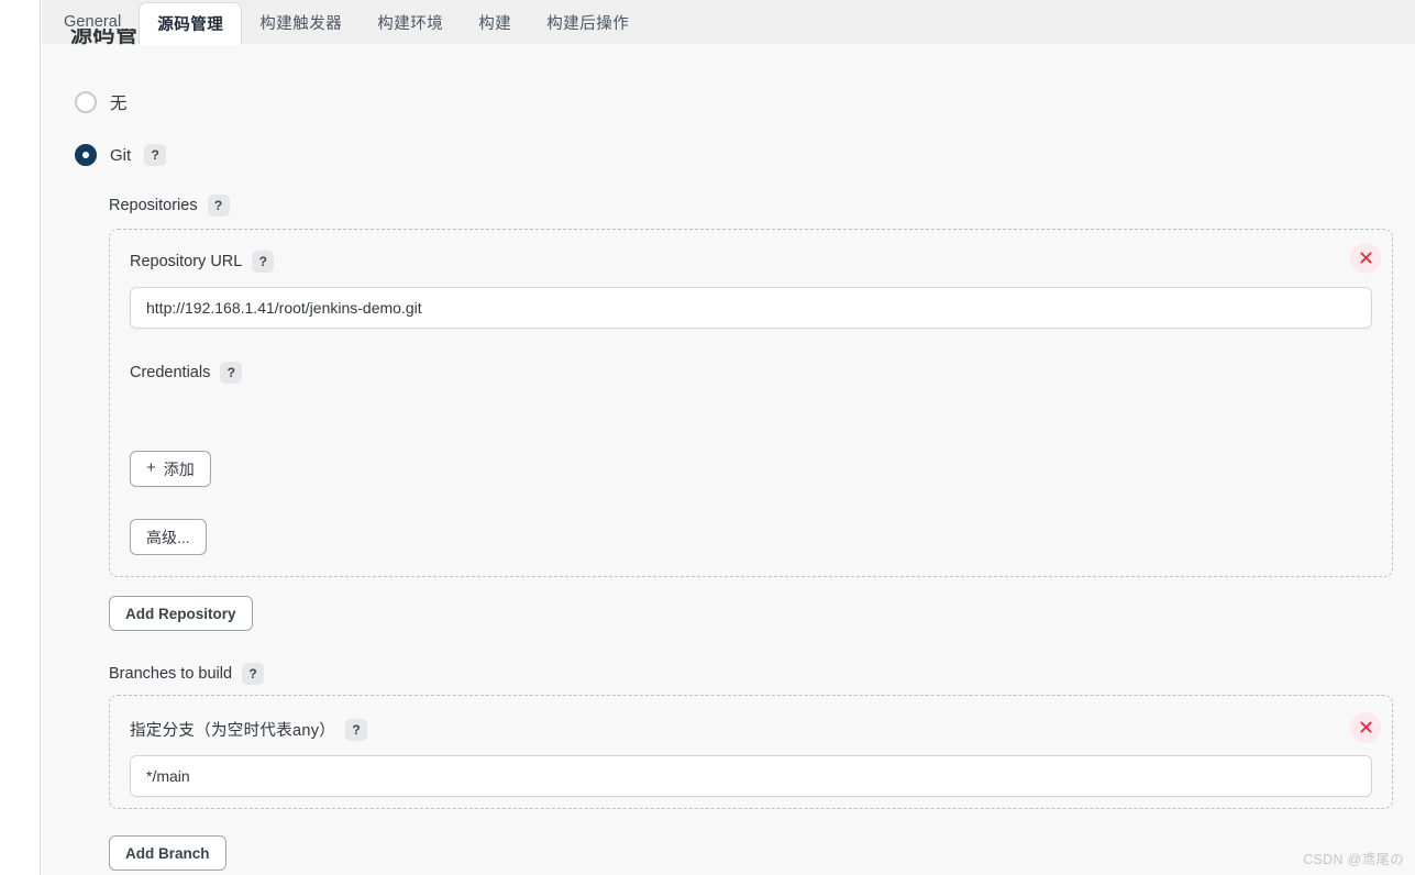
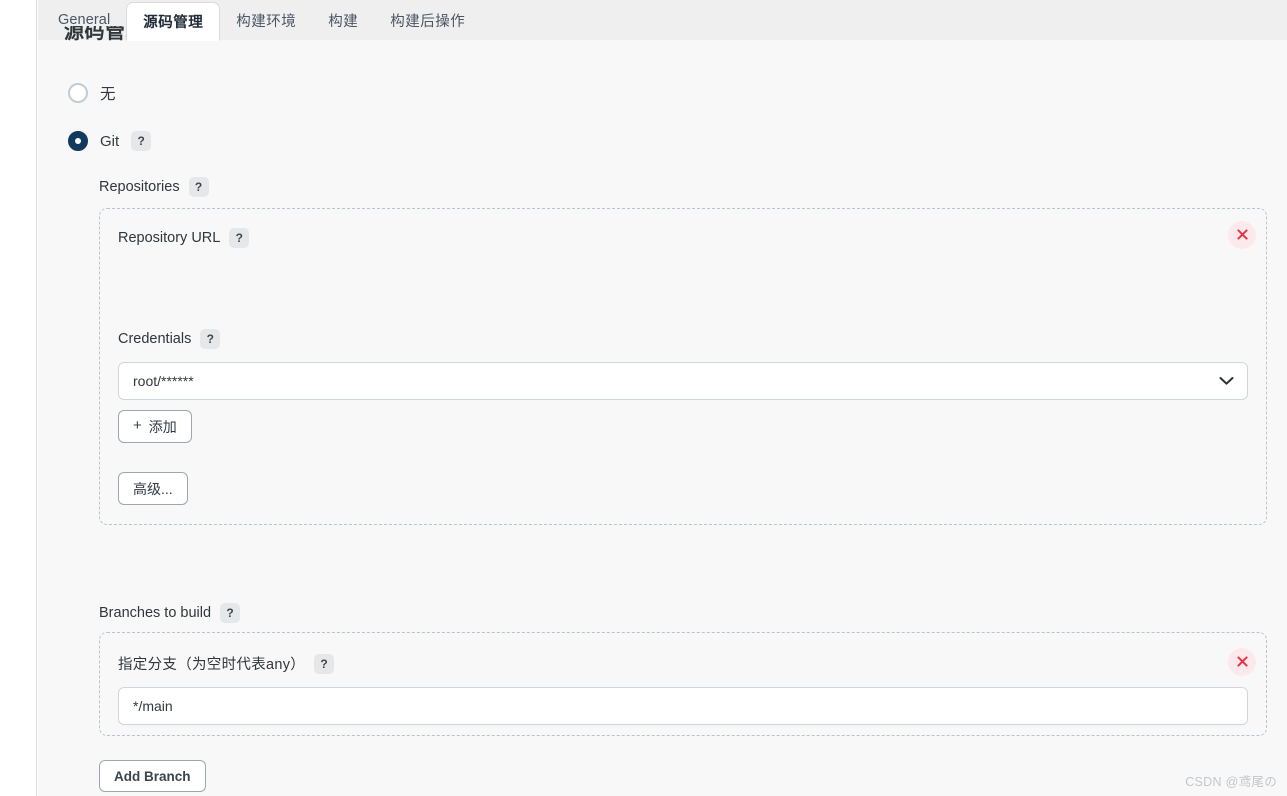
  General
  源码管理
- 构建触发器
  构建环境
  构建
  构建后操作
  源码管
  无
  Git
  ?
  Repositories
  ?
  Repository URL
  ?
- http://192.168.1.41/root/jenkins-demo.git
  Credentials
  ?
+ root/******
  +
  添加
  高级...
- Add Repository
  Branches to build
  ?
  指定分支（为空时代表any）
  ?
  */main
  Add Branch
  CSDN @鸢尾の
